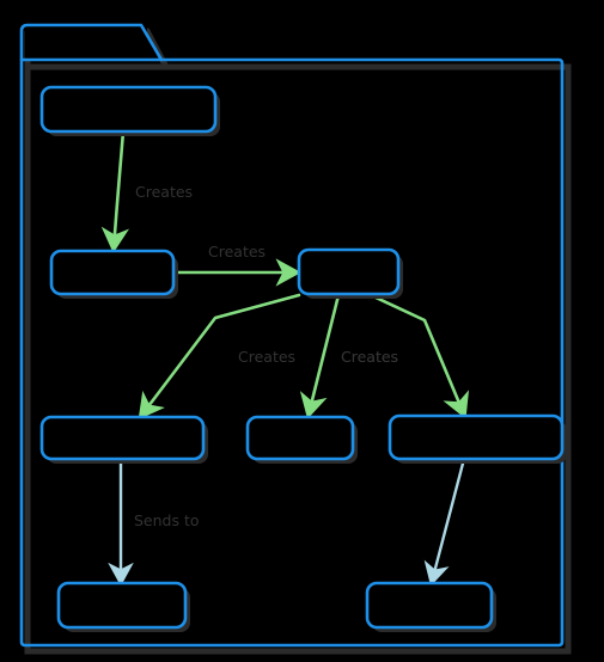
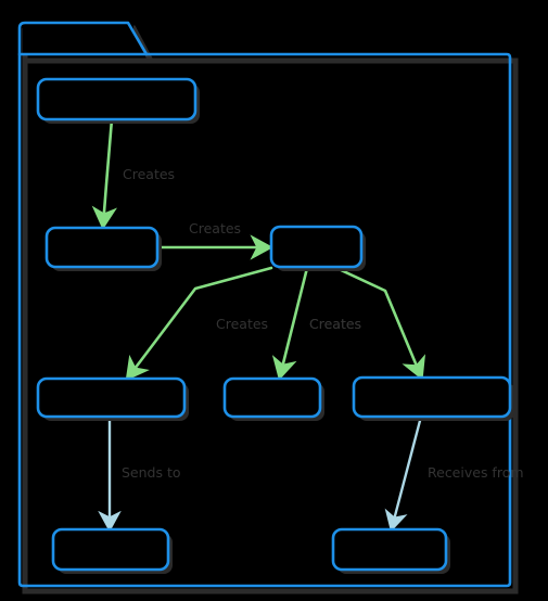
  Creates
  Creates
  Creates
  Creates
  Sends to
+ Receives from
